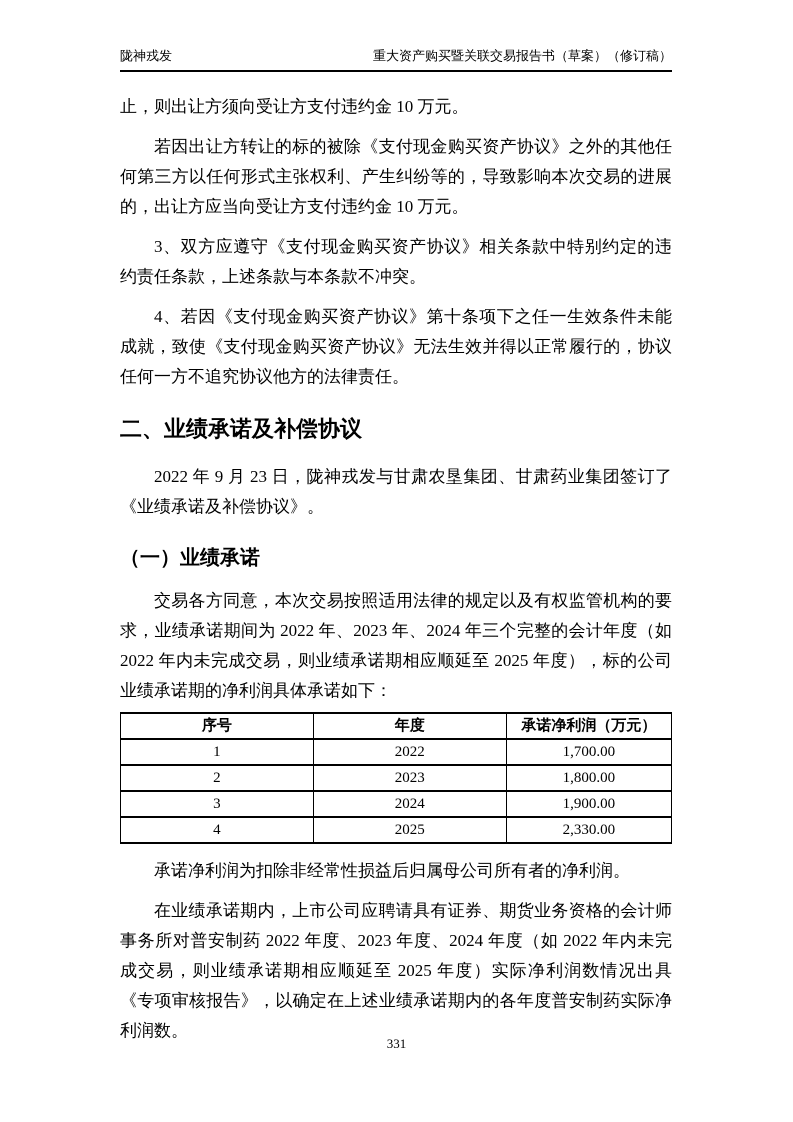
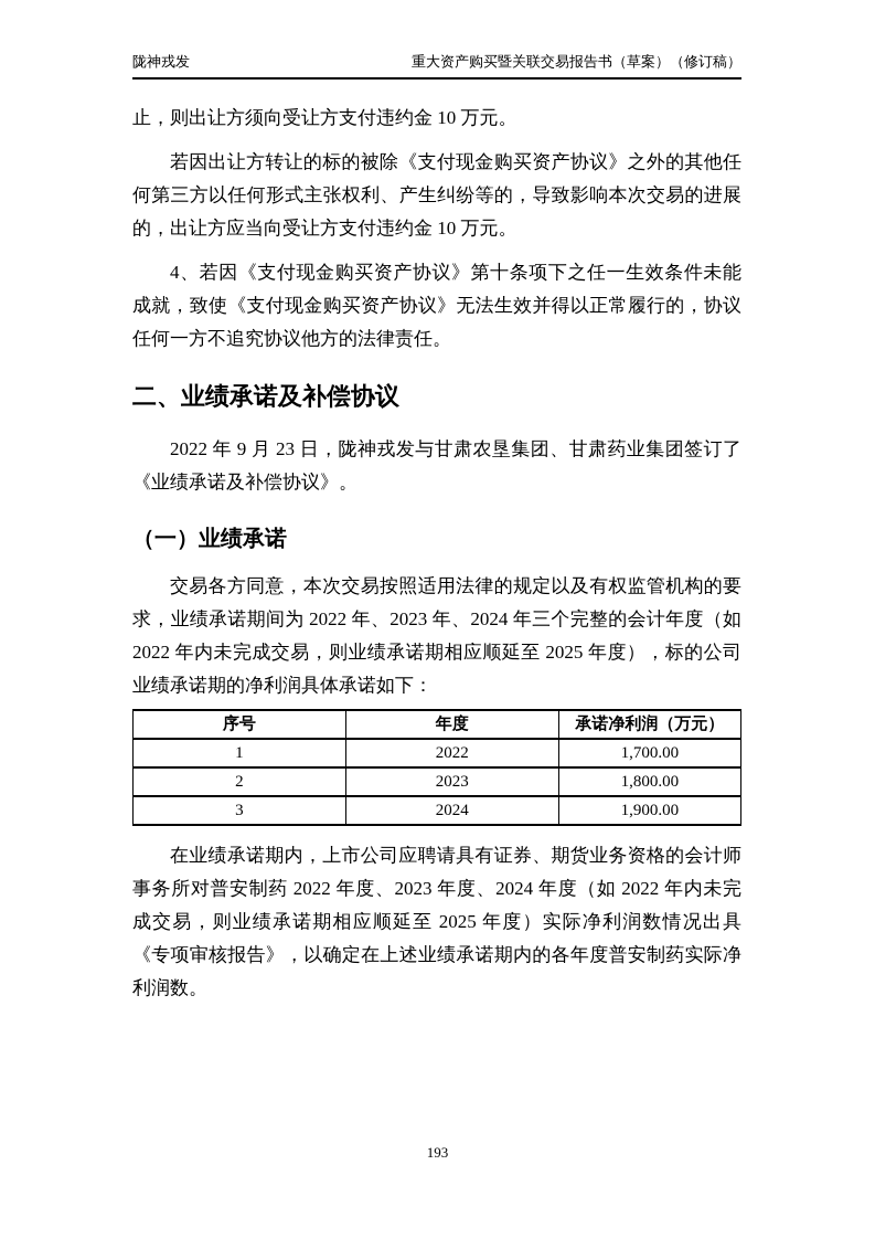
  陇神戎发
  重大资产购买暨关联交易报告书（草案）（修订稿）
  止，则出让方须向受让方支付违约金 10 万元。
  若因出让方转让的标的被除《支付现金购买资产协议》之外的其他任何第三方以任何形式主张权利、产生纠纷等的，导致影响本次交易的进展的，出让方应当向受让方支付违约金 10 万元。
- 3、双方应遵守《支付现金购买资产协议》相关条款中特别约定的违约责任条款，上述条款与本条款不冲突。
  4、若因《支付现金购买资产协议》第十条项下之任一生效条件未能成就，致使《支付现金购买资产协议》无法生效并得以正常履行的，协议任何一方不追究协议他方的法律责任。
  二、业绩承诺及补偿协议
  2022 年 9 月 23 日，陇神戎发与甘肃农垦集团、甘肃药业集团签订了《业绩承诺及补偿协议》。
  （一）业绩承诺
  交易各方同意，本次交易按照适用法律的规定以及有权监管机构的要求，业绩承诺期间为 2022 年、2023 年、2024 年三个完整的会计年度（如 2022 年内未完成交易，则业绩承诺期相应顺延至 2025 年度），标的公司业绩承诺期的净利润具体承诺如下：
  序号	年度	承诺净利润（万元）
  1	2022	1,700.00
  2	2023	1,800.00
  3	2024	1,900.00
- 4	2025	2,330.00
- 承诺净利润为扣除非经常性损益后归属母公司所有者的净利润。
  在业绩承诺期内，上市公司应聘请具有证券、期货业务资格的会计师事务所对普安制药 2022 年度、2023 年度、2024 年度（如 2022 年内未完成交易，则业绩承诺期相应顺延至 2025 年度）实际净利润数情况出具《专项审核报告》，以确定在上述业绩承诺期内的各年度普安制药实际净利润数。
- 331
+ 193
